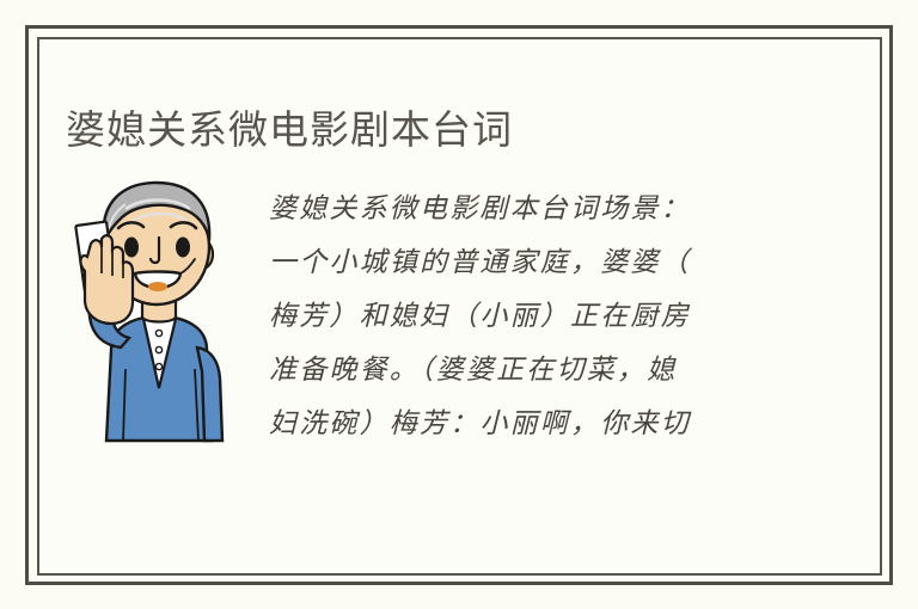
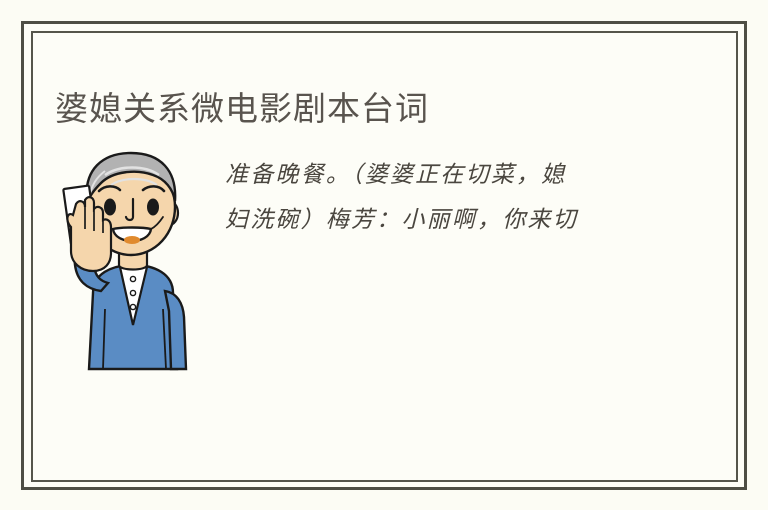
  婆媳关系微电影剧本台词
- 婆媳关系微电影剧本台词场景：
- 一个小城镇的普通家庭，婆婆（
- 梅芳）和媳妇（小丽）正在厨房
  准备晚餐。（婆婆正在切菜，媳
  妇洗碗）梅芳：小丽啊，你来切
